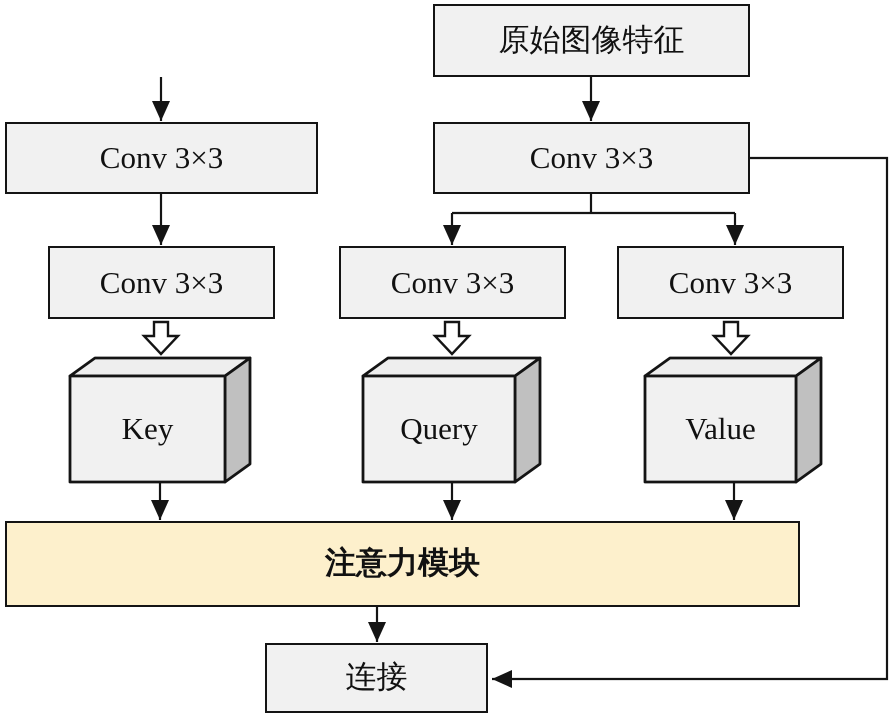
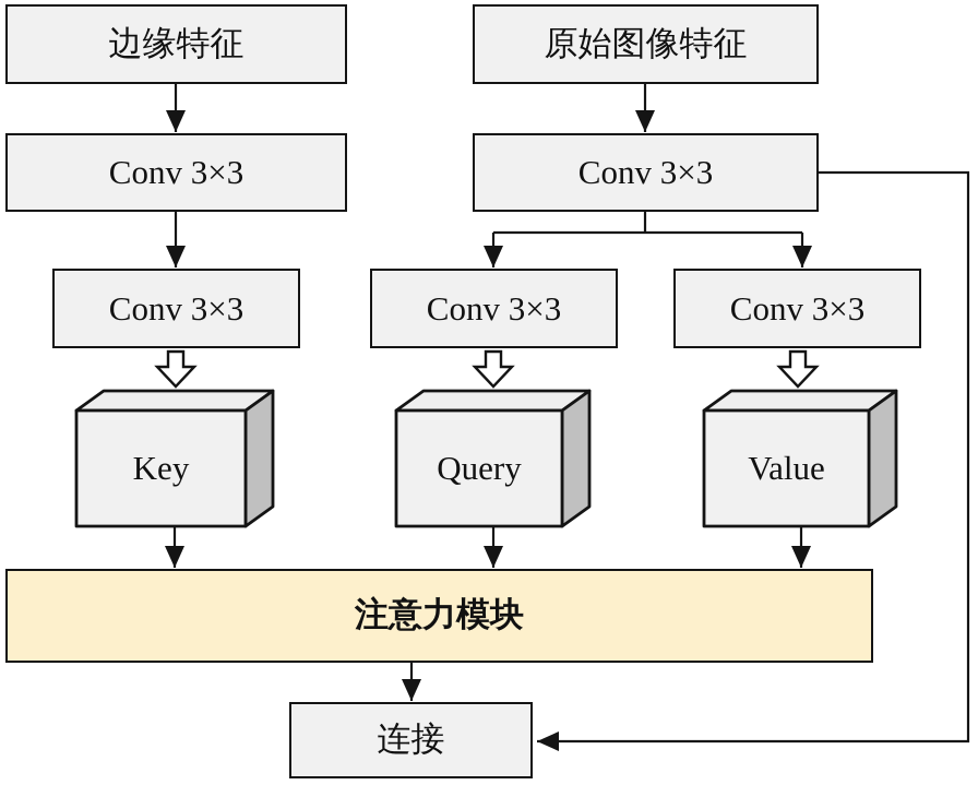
+ 边缘特征
  原始图像特征
  Conv 3×3
  Conv 3×3
  Conv 3×3
  Conv 3×3
  Conv 3×3
  Key
  Query
  Value
  注意力模块
  连接
